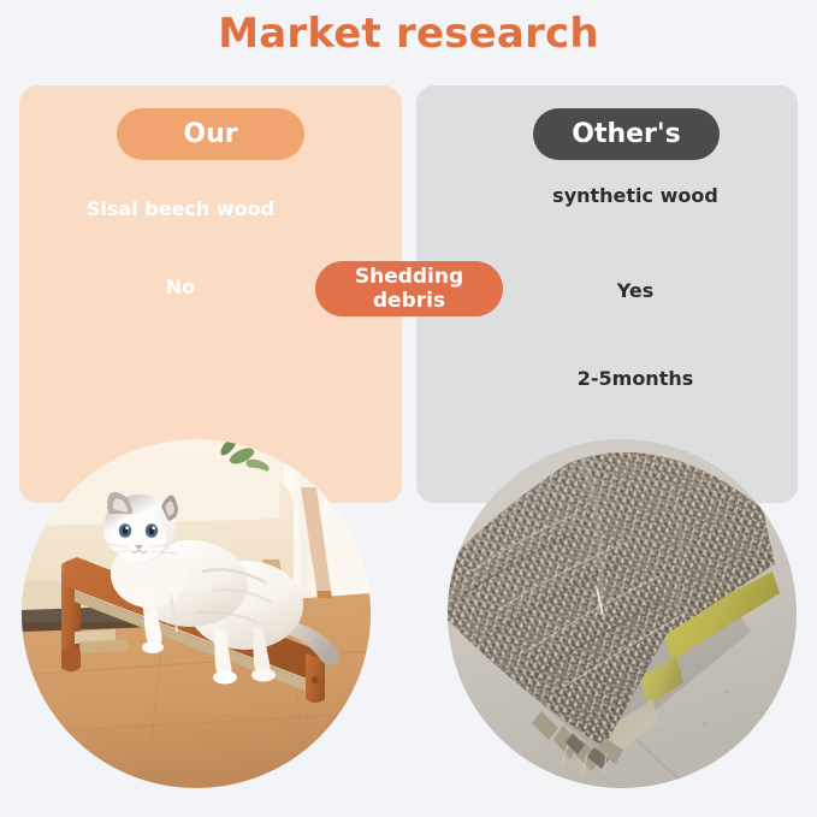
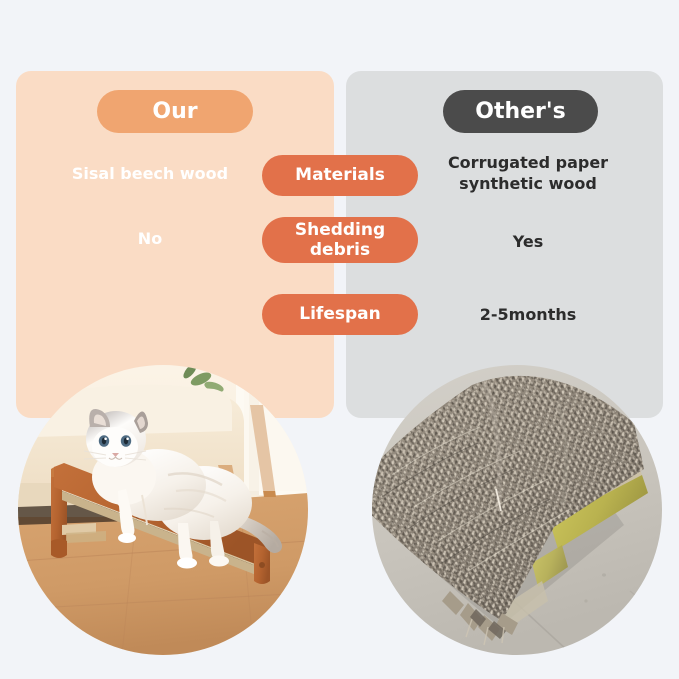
- Market research
  Our
  Other's
  Sisal beech wood
+ Materials
+ Corrugated paper
  synthetic wood
  No
  Shedding
  debris
  Yes
+ Lifespan
  2-5months
